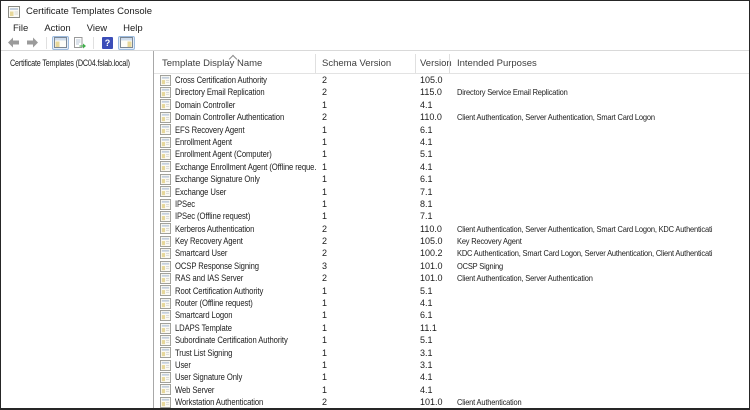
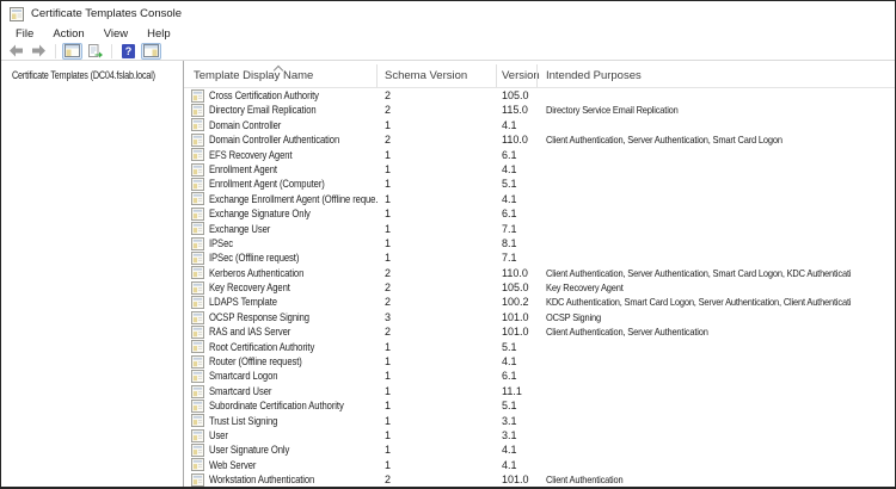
  Certificate Templates Console
  File
  Action
  View
  Help
  Certificate Templates (DC04.fslab.local)
  Template Display Name
  Schema Version
  Versio
  Intended Purposes
  Cross Certification Authority
  2
  105.0
  Directory Email Replication
  2
  115.0
  Directory Service Email Replication
  Domain Controller
  1
  4.1
  Domain Controller Authentication
  2
  110.0
  Client Authentication, Server Authentication, Smart Card Logon
  EFS Recovery Agent
  1
  6.1
  Enrollment Agent
  1
  4.1
  Enrollment Agent (Computer)
  1
  5.1
  Exchange Enrollment Agent (Offline reque.
  1
  4.1
  Exchange Signature Only
  1
  6.1
  Exchange User
  1
  7.1
  IPSec
  1
  8.1
  IPSec (Offline request)
  1
  7.1
  Kerberos Authentication
  2
  110.0
  Client Authentication, Server Authentication, Smart Card Logon, KDC Authenticati
  Key Recovery Agent
  2
  105.0
  Key Recovery Agent
- Smartcard User
+ LDAPS Template
  2
  100.2
  KDC Authentication, Smart Card Logon, Server Authentication, Client Authenticati
  OCSP Response Signing
  3
  101.0
  OCSP Signing
  RAS and IAS Server
  2
  101.0
  Client Authentication, Server Authentication
  Root Certification Authority
  1
  5.1
  Router (Offline request)
  1
  4.1
  Smartcard Logon
  1
  6.1
- LDAPS Template
+ Smartcard User
  1
  11.1
  Subordinate Certification Authority
  1
  5.1
  Trust List Signing
  1
  3.1
  User
  1
  3.1
  User Signature Only
  1
  4.1
  Web Server
  1
  4.1
  Workstation Authentication
  2
  101.0
  Client Authentication
